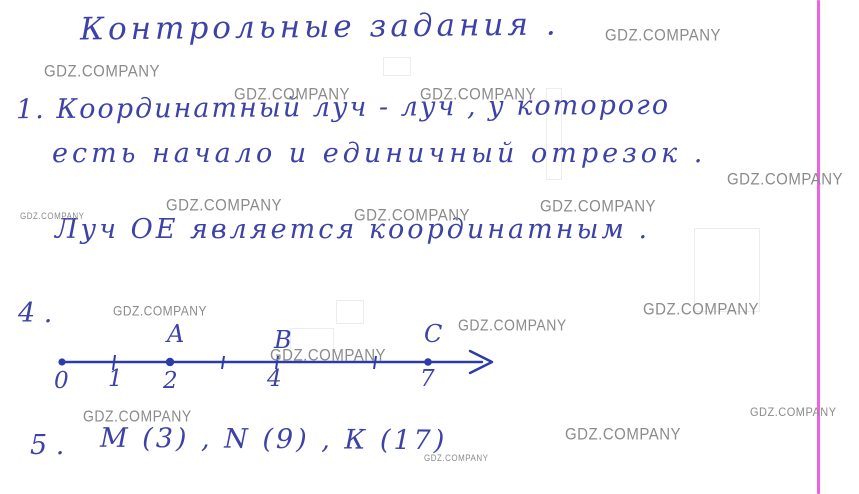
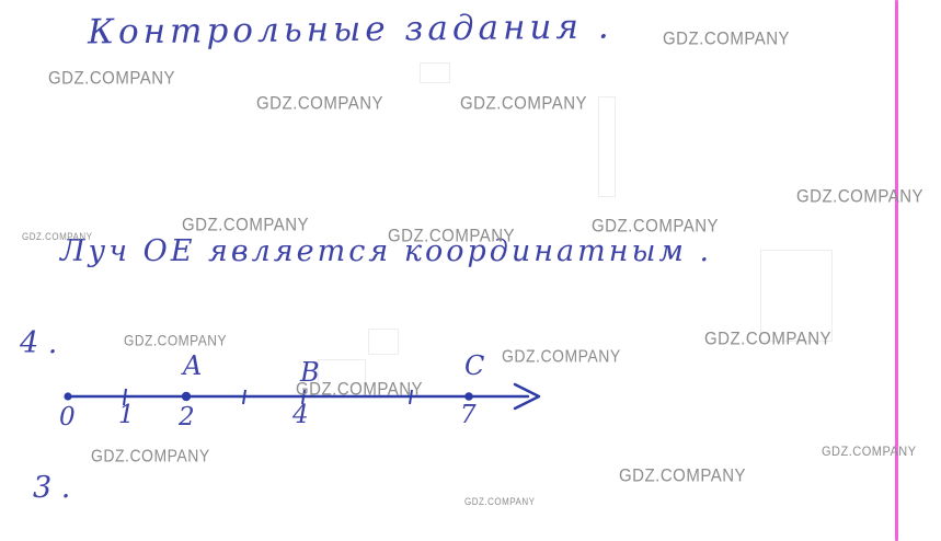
  Контрольные задания .
- 1. Координатный луч - луч , у которого
- есть начало и единичный отрезок .
  Луч ОЕ является координатным .
  4 .
  A
  B
  C
  0
  1
  2
  4
  7
- 5 .
+ 3 .
- М (3) , N (9) , К (17)
  GDZ.COMPANY
  GDZ.COMPANY
  GDZ.COMPANY
  GDZ.COMPANY
  GDZ.COMPANY
  GDZ.COMPANY
  GDZ.COMPANY
  GDZ.COMPANY
  GDZ.COMPANY
  GDZ.COMPANY
  GDZ.COMPANY
  GDZ.COMPANY
  GDZ.COMPANY
  GDZ.COMPANY
  GDZ.COMPANY
  GDZ.COMPANY
  GDZ.COMPANY
